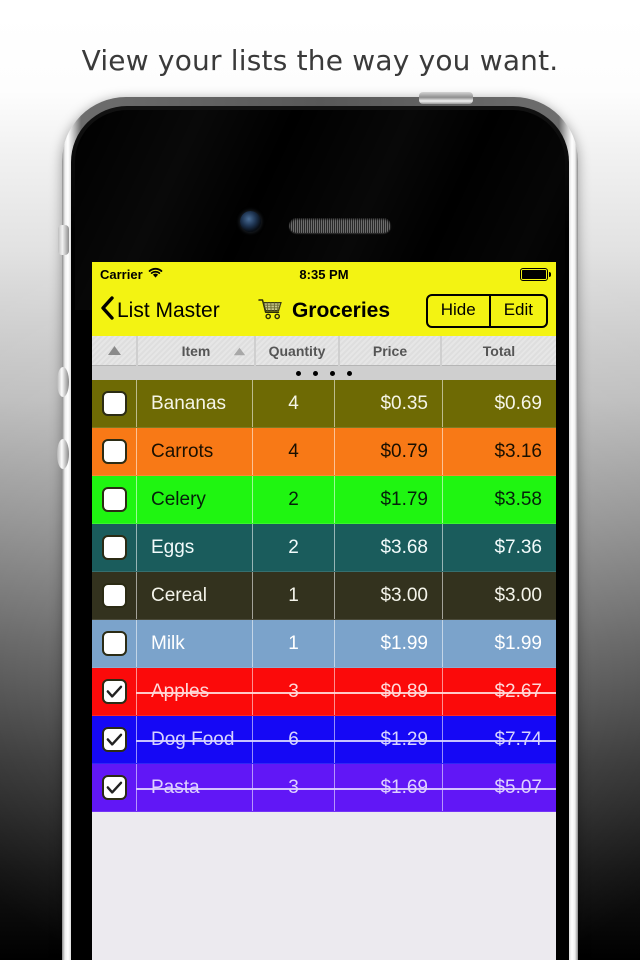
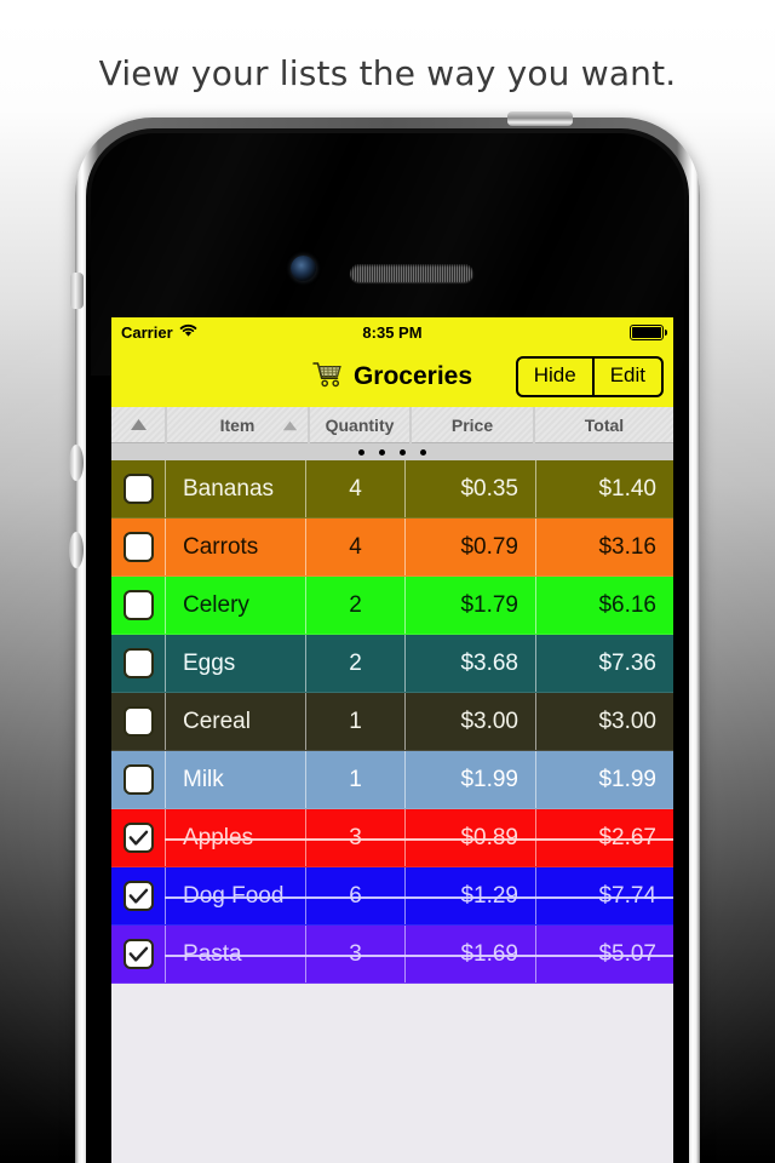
  View your lists the way you want.
  Carrier
  8:35 PM
- List Master
  Groceries
  Hide
  Edit
  Item
  Quantity
  Price
  Total
  Bananas
  4
  $0.35
- $0.69
+ $1.40
  Carrots
  4
  $0.79
  $3.16
  Celery
  2
  $1.79
- $3.58
+ $6.16
  Eggs
  2
  $3.68
  $7.36
  Cereal
  1
  $3.00
  $3.00
  Milk
  1
  $1.99
  $1.99
